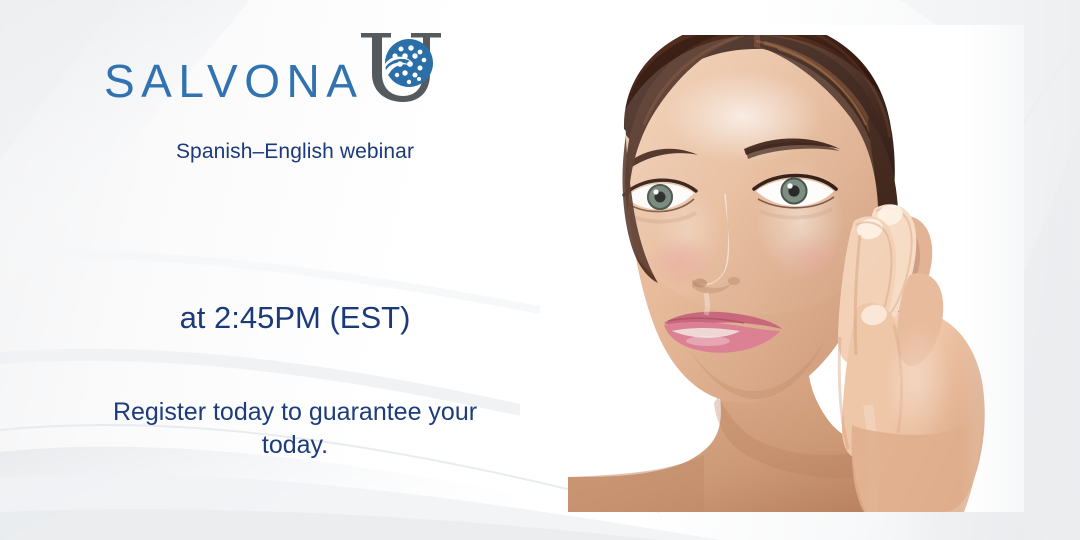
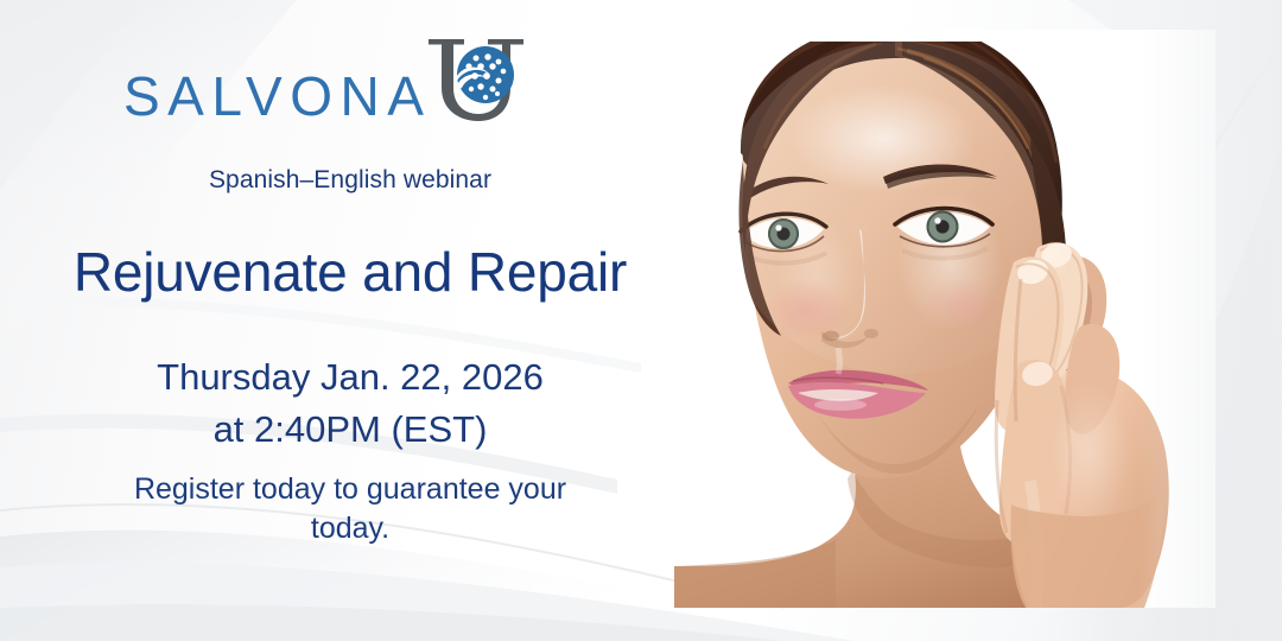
  SALVONA
  Spanish–English webinar
+ Rejuvenate and Repair
+ Thursday Jan. 22, 2026
- at 2:45PM (EST)
+ at 2:40PM (EST)
  Register today to guarantee your today.
